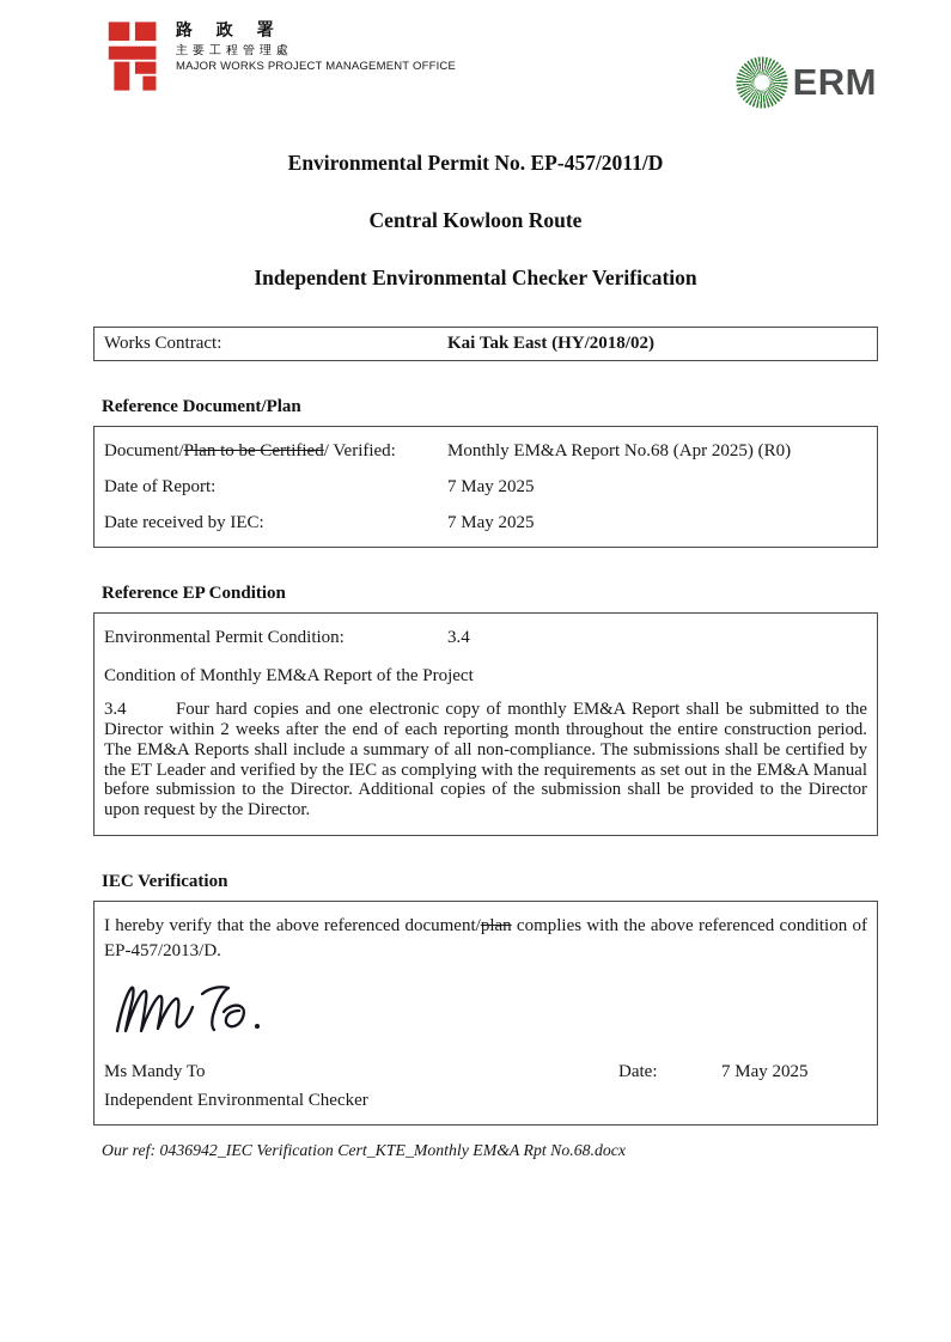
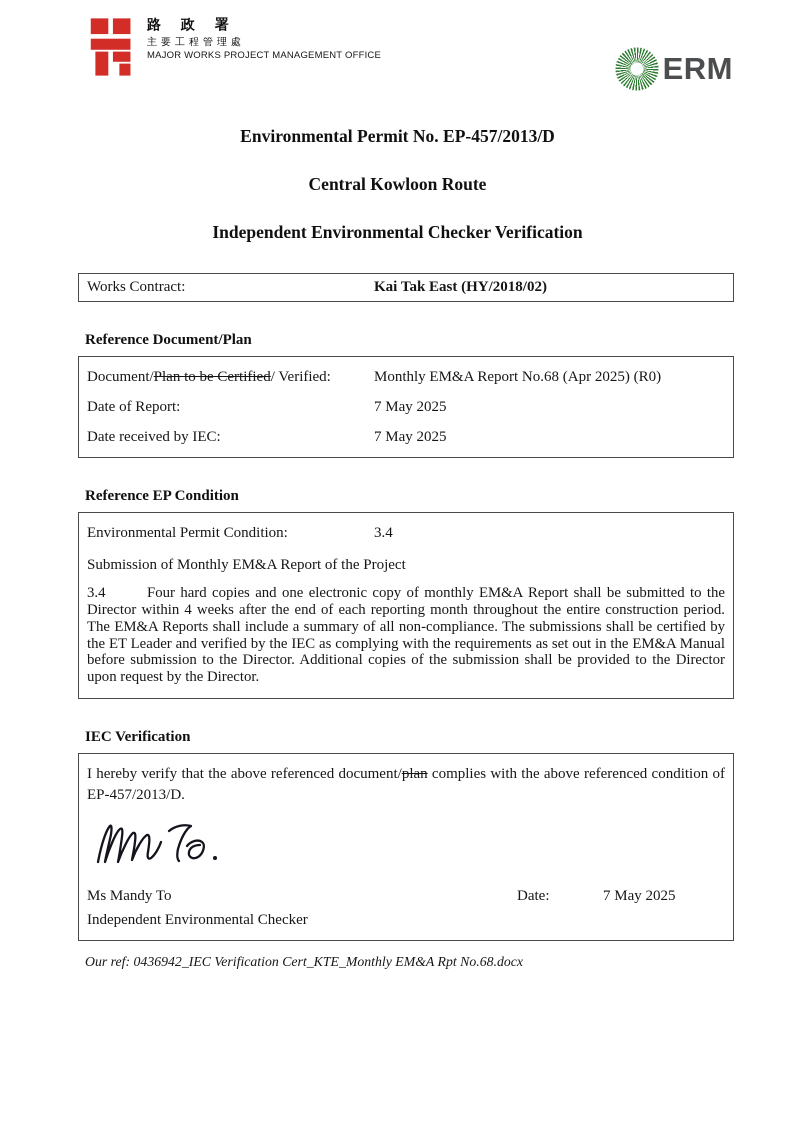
  路 政 署
  主要工程管理處
  MAJOR WORKS PROJECT MANAGEMENT OFFICE
  ERM
- Environmental Permit No. EP-457/2011/D
+ Environmental Permit No. EP-457/2013/D
  Central Kowloon Route
  Independent Environmental Checker Verification
  Works Contract:
  Kai Tak East (HY/2018/02)
  Reference Document/Plan
  Document/Plan to be Certified/ Verified:
  Monthly EM&A Report No.68 (Apr 2025) (R0)
  Date of Report:
  7 May 2025
  Date received by IEC:
  7 May 2025
  Reference EP Condition
  Environmental Permit Condition:
  3.4
- Condition of Monthly EM&A Report of the Project
+ Submission of Monthly EM&A Report of the Project
- 3.4 Four hard copies and one electronic copy of monthly EM&A Report shall be submitted to the Director within 2 weeks after the end of each reporting month throughout the entire construction period. The EM&A Reports shall include a summary of all non-compliance. The submissions shall be certified by the ET Leader and verified by the IEC as complying with the requirements as set out in the EM&A Manual before submission to the Director. Additional copies of the submission shall be provided to the Director upon request by the Director.
+ 3.4 Four hard copies and one electronic copy of monthly EM&A Report shall be submitted to the Director within 4 weeks after the end of each reporting month throughout the entire construction period. The EM&A Reports shall include a summary of all non-compliance. The submissions shall be certified by the ET Leader and verified by the IEC as complying with the requirements as set out in the EM&A Manual before submission to the Director. Additional copies of the submission shall be provided to the Director upon request by the Director.
  IEC Verification
  I hereby verify that the above referenced document/plan complies with the above referenced condition of EP-457/2013/D.
  Ms Mandy To
  Date:
  7 May 2025
  Independent Environmental Checker
  Our ref: 0436942_IEC Verification Cert_KTE_Monthly EM&A Rpt No.68.docx
